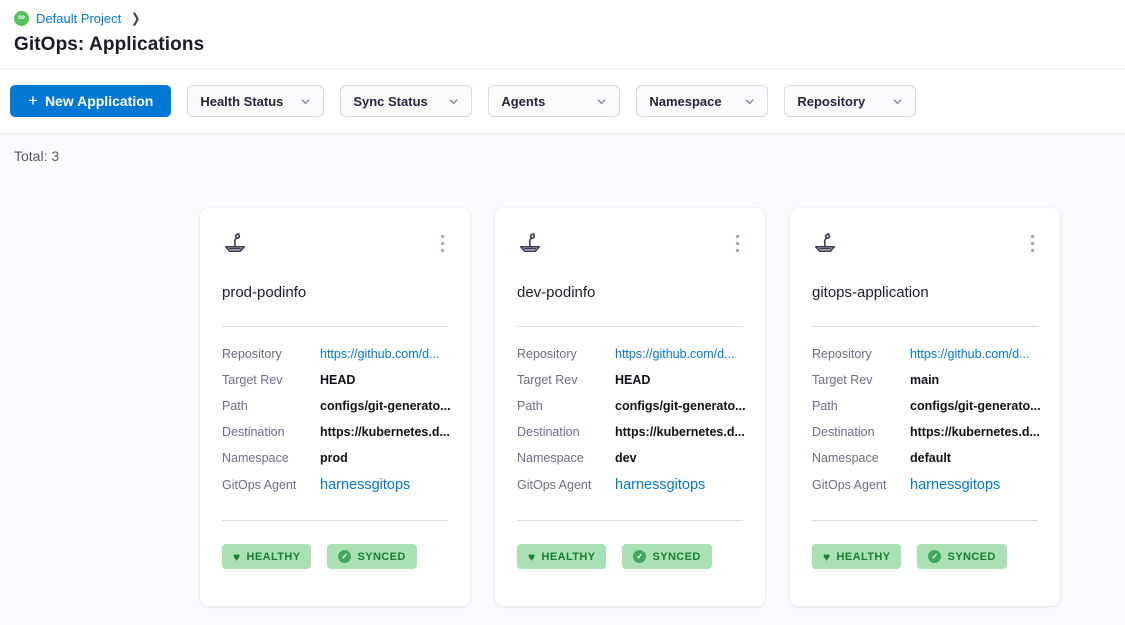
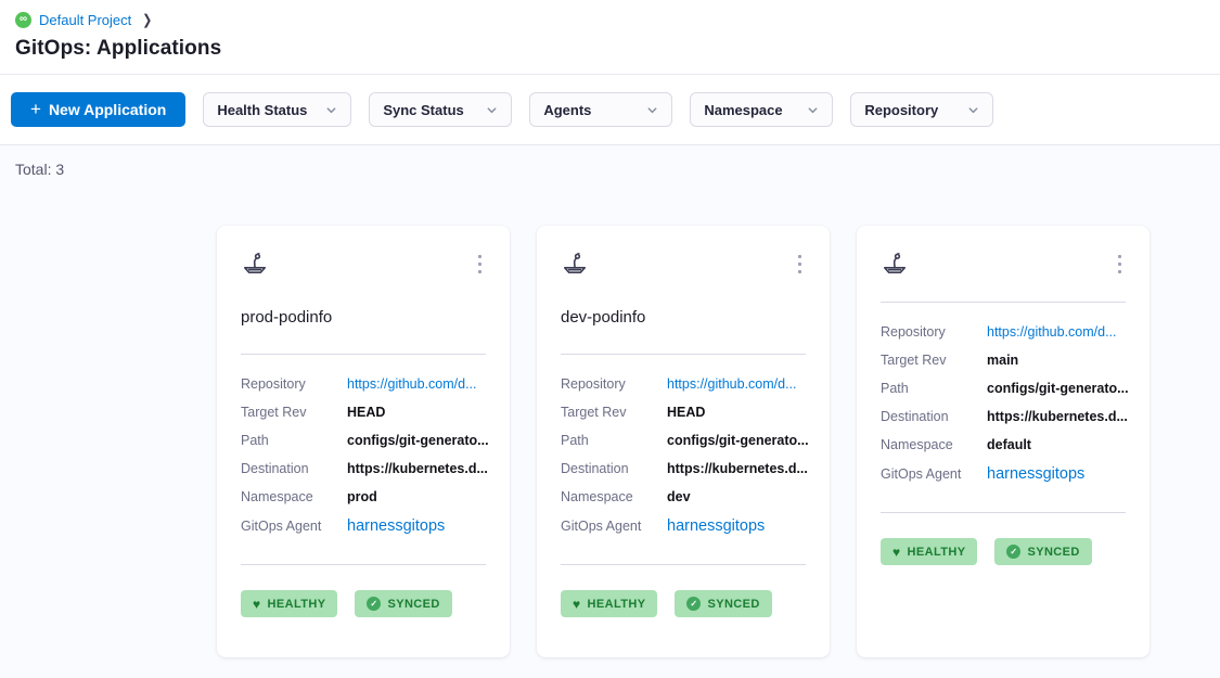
  ∞
  Default Project
  ❯
  GitOps: Applications
  +
  New Application
  Health Status
  Sync Status
  Agents
  Namespace
  Repository
  Total: 3
  prod-podinfo
  Repository
  https://github.com/d...
  Target Rev
  HEAD
  Path
  configs/git-generato...
  Destination
  https://kubernetes.d...
  Namespace
  prod
  GitOps Agent
  harnessgitops
  ♥
  HEALTHY
  ✓
  SYNCED
  dev-podinfo
  Repository
  https://github.com/d...
  Target Rev
  HEAD
  Path
  configs/git-generato...
  Destination
  https://kubernetes.d...
  Namespace
  dev
  GitOps Agent
  harnessgitops
  ♥
  HEALTHY
  ✓
  SYNCED
- gitops-application
  Repository
  https://github.com/d...
  Target Rev
  main
  Path
  configs/git-generato...
  Destination
  https://kubernetes.d...
  Namespace
  default
  GitOps Agent
  harnessgitops
  ♥
  HEALTHY
  ✓
  SYNCED
